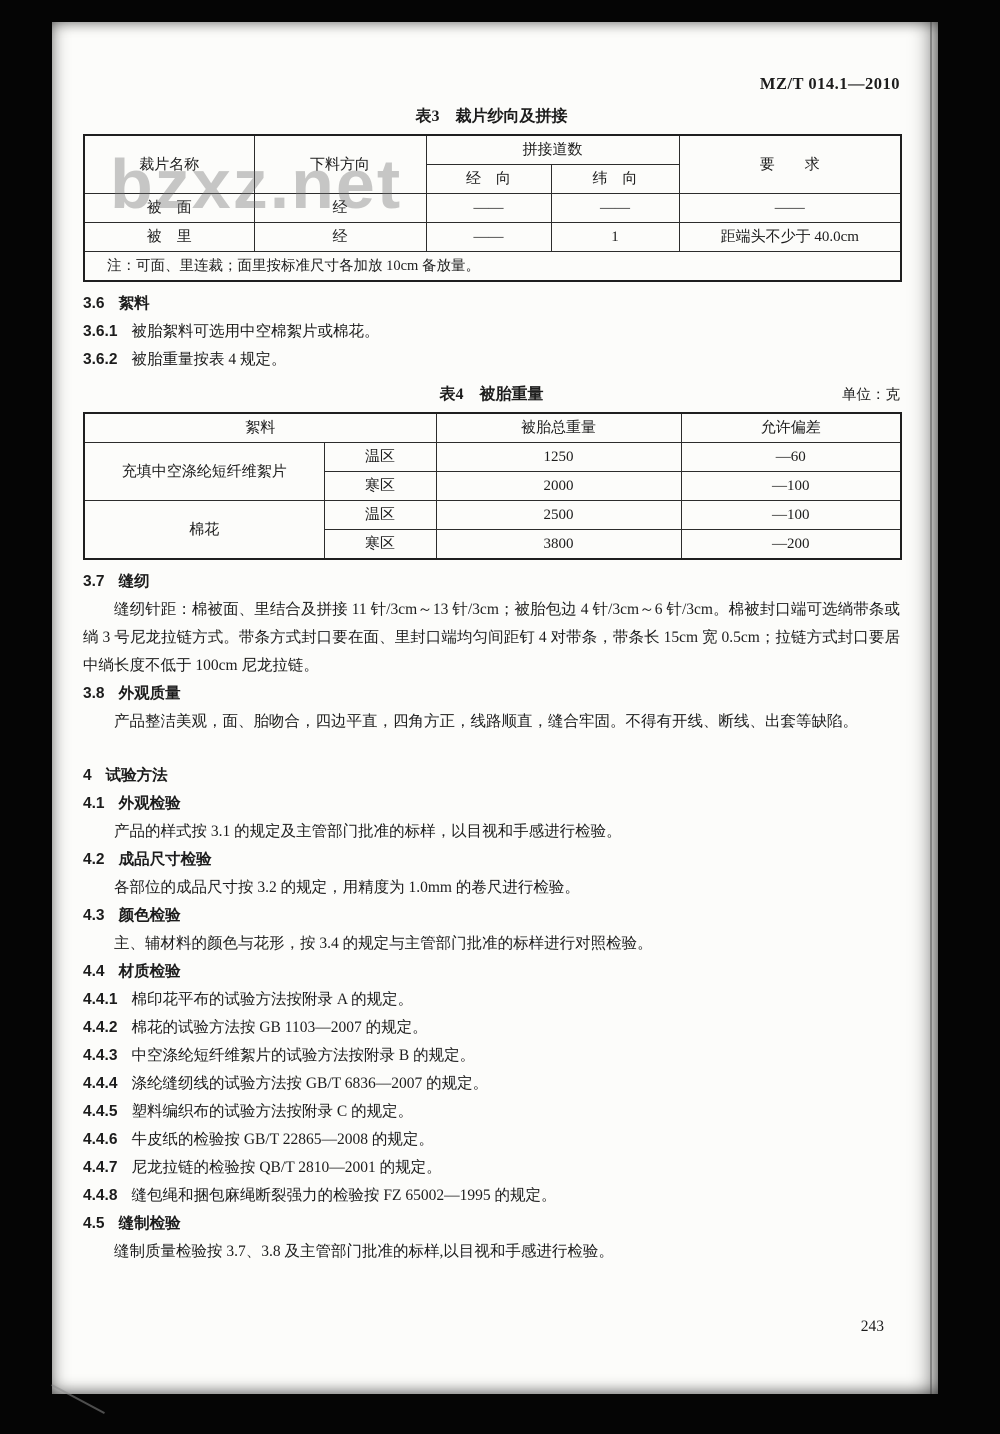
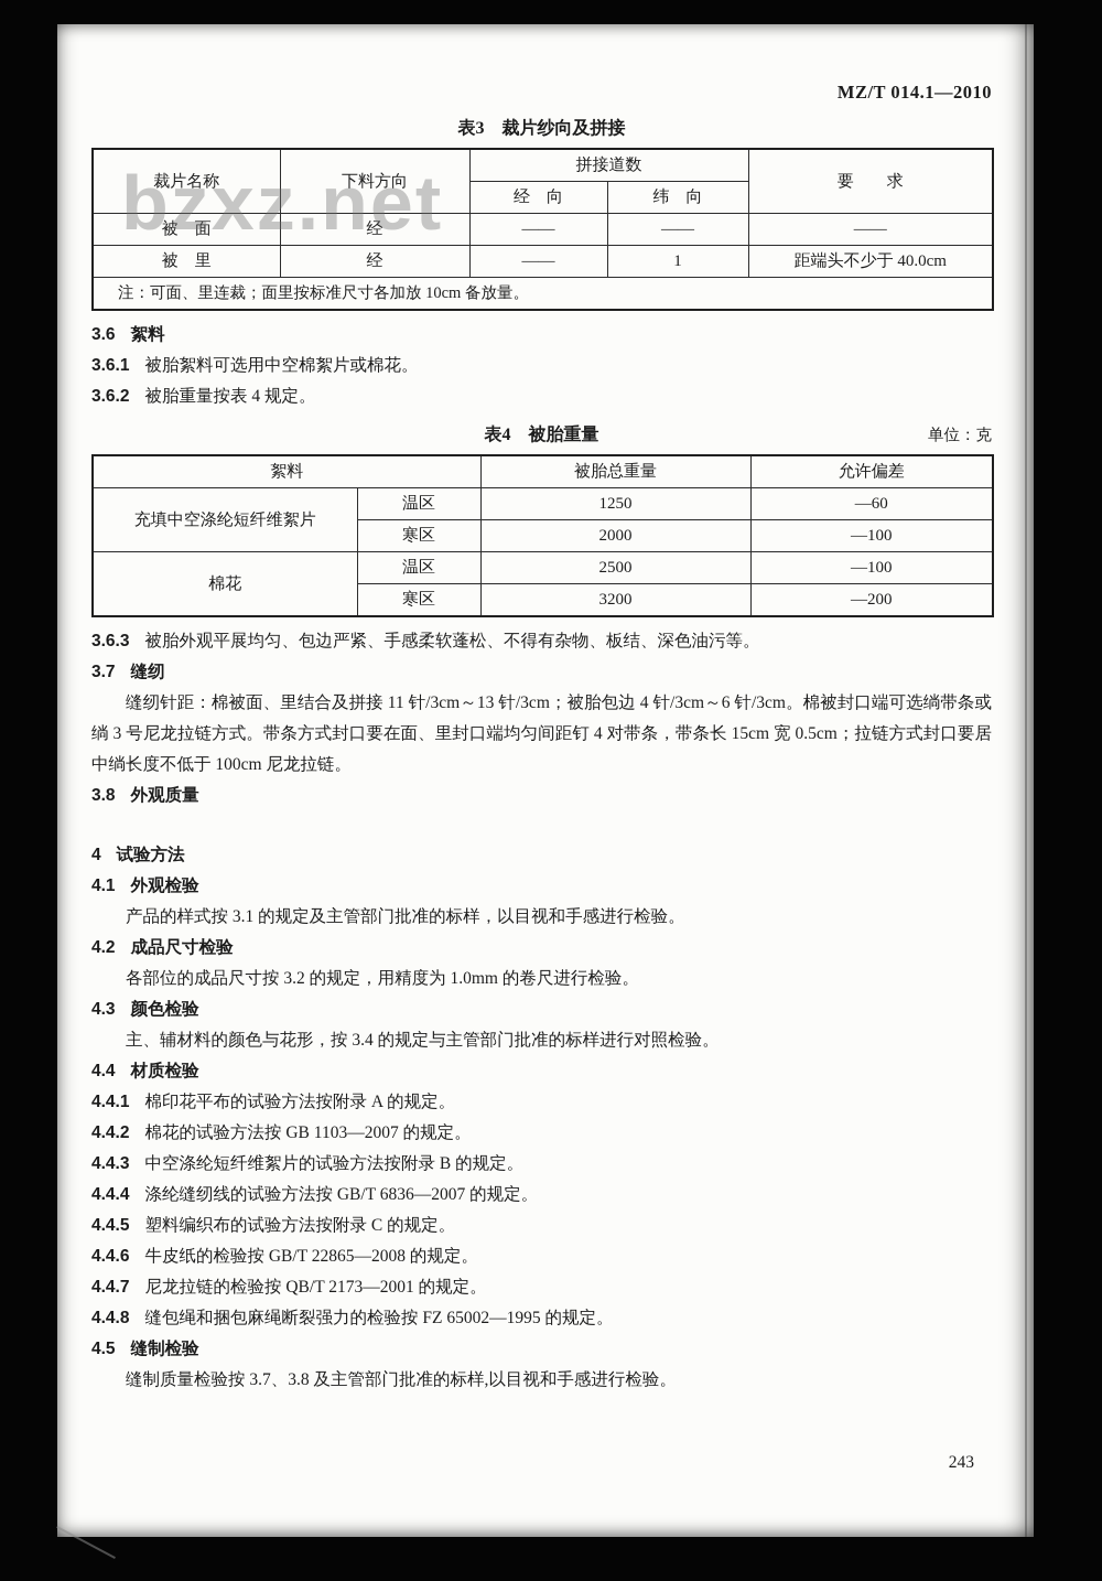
  bzxz.net
  MZ/T 014.1—2010
  表3 裁片纱向及拼接
  裁片名称	下料方向	拼接道数	要 求
  经 向	纬 向
  被 面	经	——	——	——
  被 里	经	——	1	距端头不少于 40.0cm
  注：可面、里连裁；面里按标准尺寸各加放 10cm 备放量。
  3.6 絮料
  3.6.1 被胎絮料可选用中空棉絮片或棉花。
  3.6.2 被胎重量按表 4 规定。
  表4 被胎重量
  单位：克
  絮料	被胎总重量	允许偏差
  充填中空涤纶短纤维絮片	温区	1250	—60
  寒区	2000	—100
  棉花	温区	2500	—100
- 寒区	3800	—200
+ 寒区	3200	—200
+ 3.6.3 被胎外观平展均匀、包边严紧、手感柔软蓬松、不得有杂物、板结、深色油污等。
  3.7 缝纫
  缝纫针距：棉被面、里结合及拼接 11 针/3cm～13 针/3cm；被胎包边 4 针/3cm～6 针/3cm。棉被封口端可选绱带条或绱 3 号尼龙拉链方式。带条方式封口要在面、里封口端均匀间距钉 4 对带条，带条长 15cm 宽 0.5cm；拉链方式封口要居中绱长度不低于 100cm 尼龙拉链。
  3.8 外观质量
- 产品整洁美观，面、胎吻合，四边平直，四角方正，线路顺直，缝合牢固。不得有开线、断线、出套等缺陷。
  4 试验方法
  4.1 外观检验
  产品的样式按 3.1 的规定及主管部门批准的标样，以目视和手感进行检验。
  4.2 成品尺寸检验
  各部位的成品尺寸按 3.2 的规定，用精度为 1.0mm 的卷尺进行检验。
  4.3 颜色检验
  主、辅材料的颜色与花形，按 3.4 的规定与主管部门批准的标样进行对照检验。
  4.4 材质检验
  4.4.1 棉印花平布的试验方法按附录 A 的规定。
  4.4.2 棉花的试验方法按 GB 1103—2007 的规定。
  4.4.3 中空涤纶短纤维絮片的试验方法按附录 B 的规定。
  4.4.4 涤纶缝纫线的试验方法按 GB/T 6836—2007 的规定。
  4.4.5 塑料编织布的试验方法按附录 C 的规定。
  4.4.6 牛皮纸的检验按 GB/T 22865—2008 的规定。
- 4.4.7 尼龙拉链的检验按 QB/T 2810—2001 的规定。
+ 4.4.7 尼龙拉链的检验按 QB/T 2173—2001 的规定。
  4.4.8 缝包绳和捆包麻绳断裂强力的检验按 FZ 65002—1995 的规定。
  4.5 缝制检验
  缝制质量检验按 3.7、3.8 及主管部门批准的标样,以目视和手感进行检验。
  243
